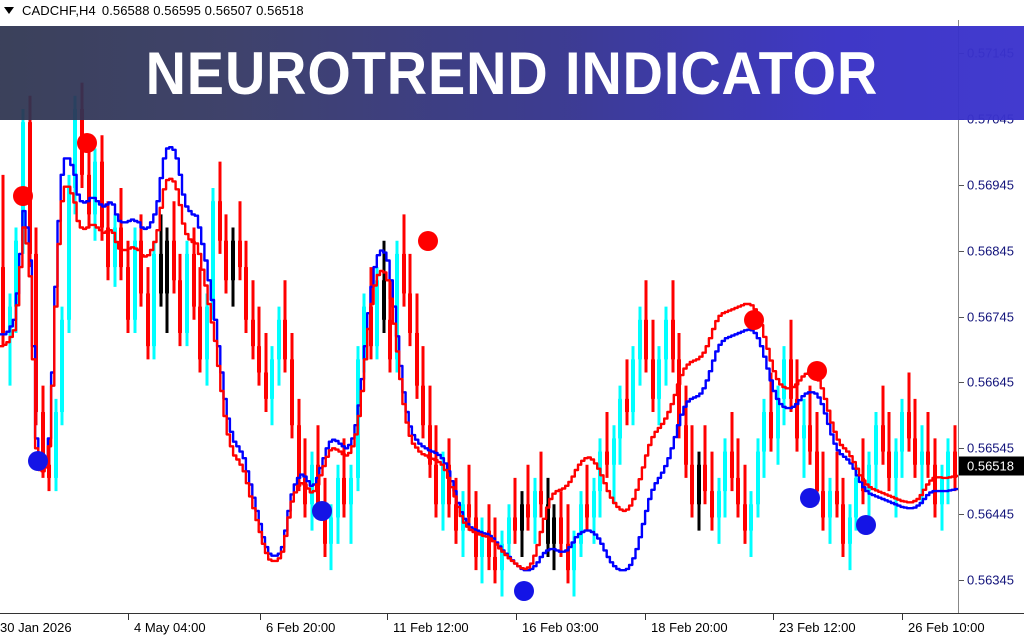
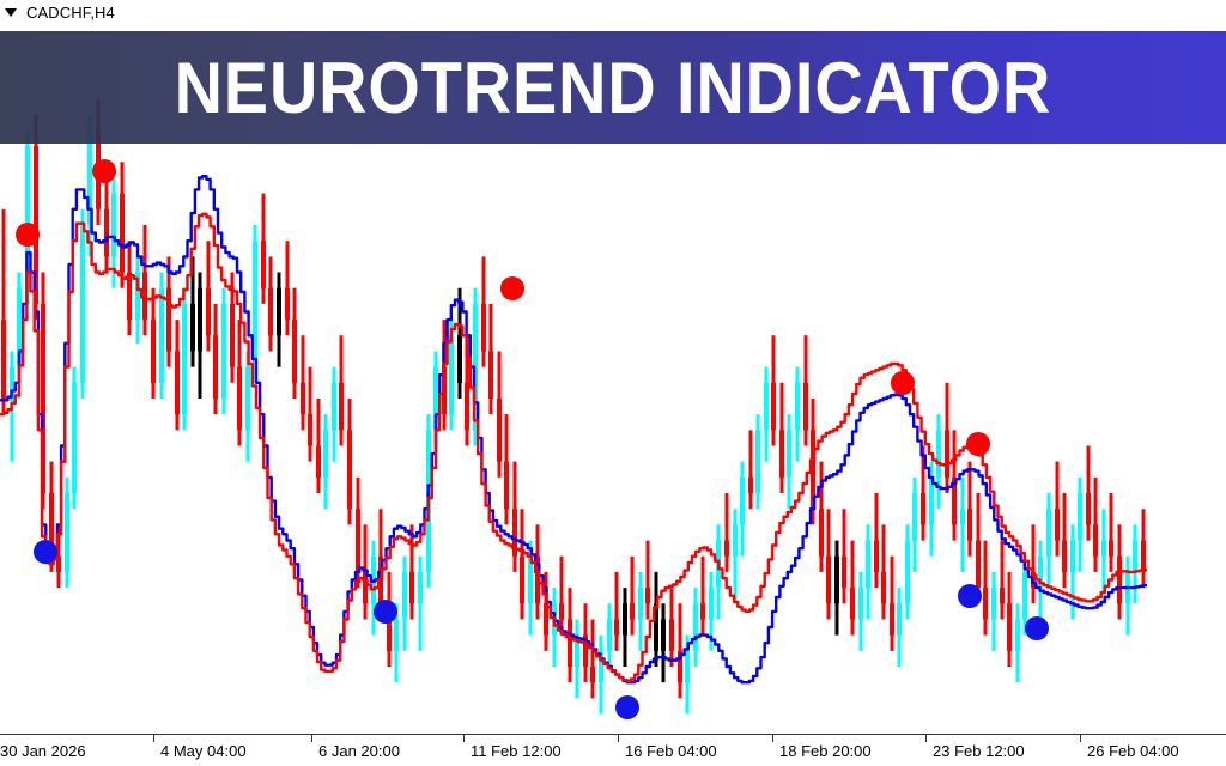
  CADCHF,H4
- 0.56588 0.56595 0.56507 0.56518
- 0.56945
- 0.56845
- 0.56745
- 0.56645
- 0.56545
- 0.56445
- 0.56345
- 0.56518
  30 Jan 2026
  4 May 04:00
- 6 Feb 20:00
+ 6 Jan 20:00
  11 Feb 12:00
- 16 Feb 03:00
+ 16 Feb 04:00
  18 Feb 20:00
  23 Feb 12:00
- 26 Feb 10:00
+ 26 Feb 04:00
  NEUROTREND INDICATOR
